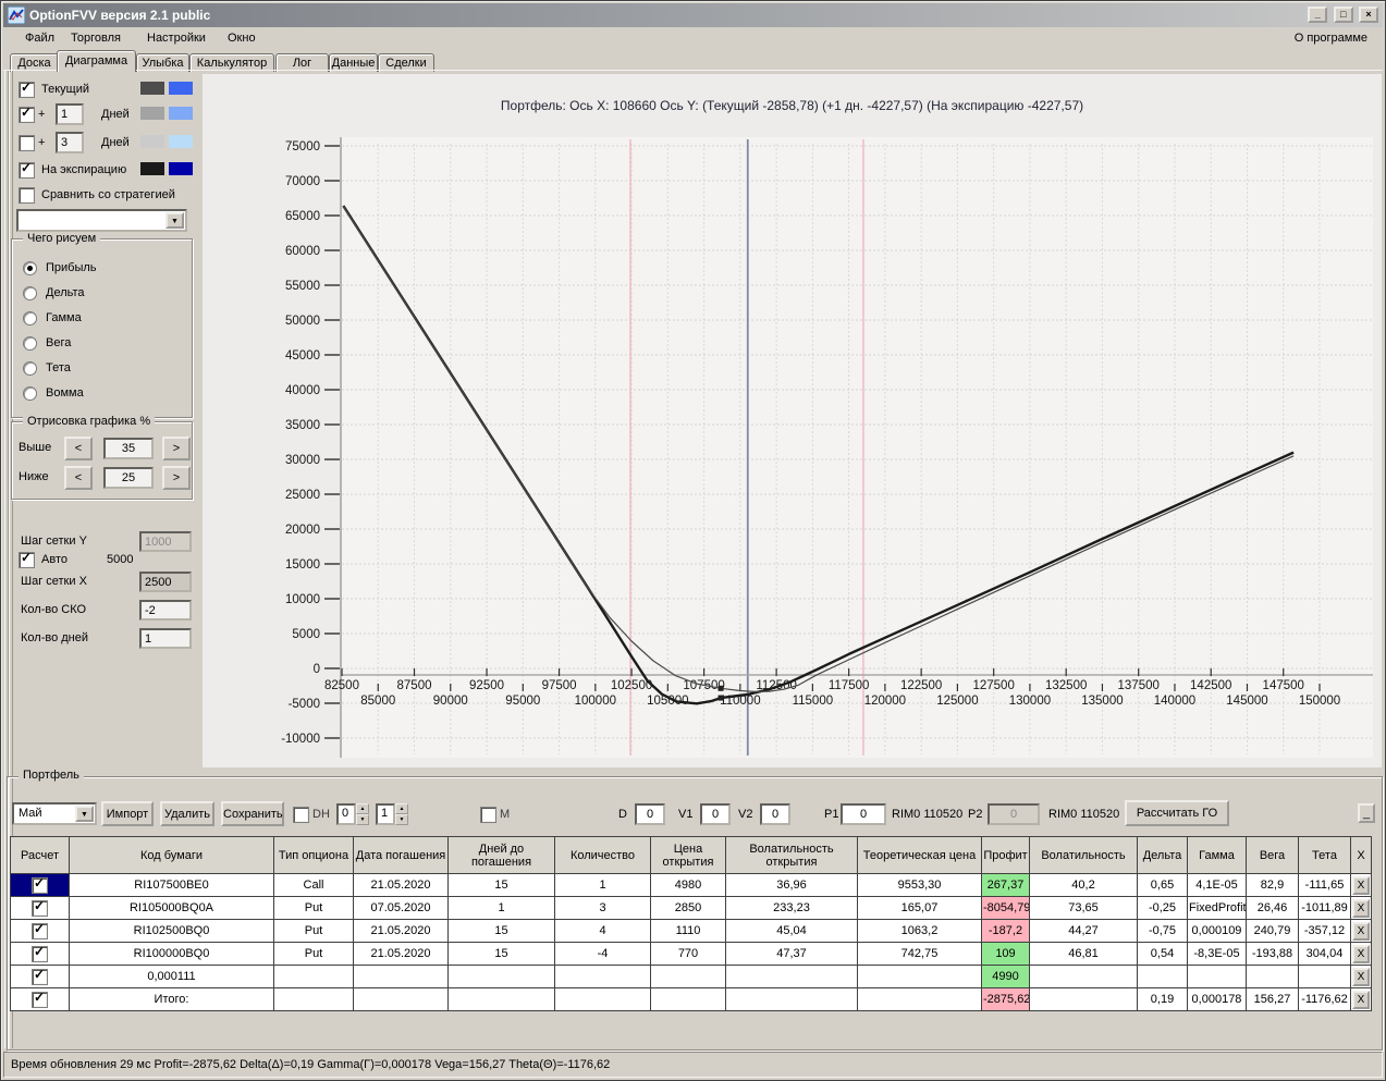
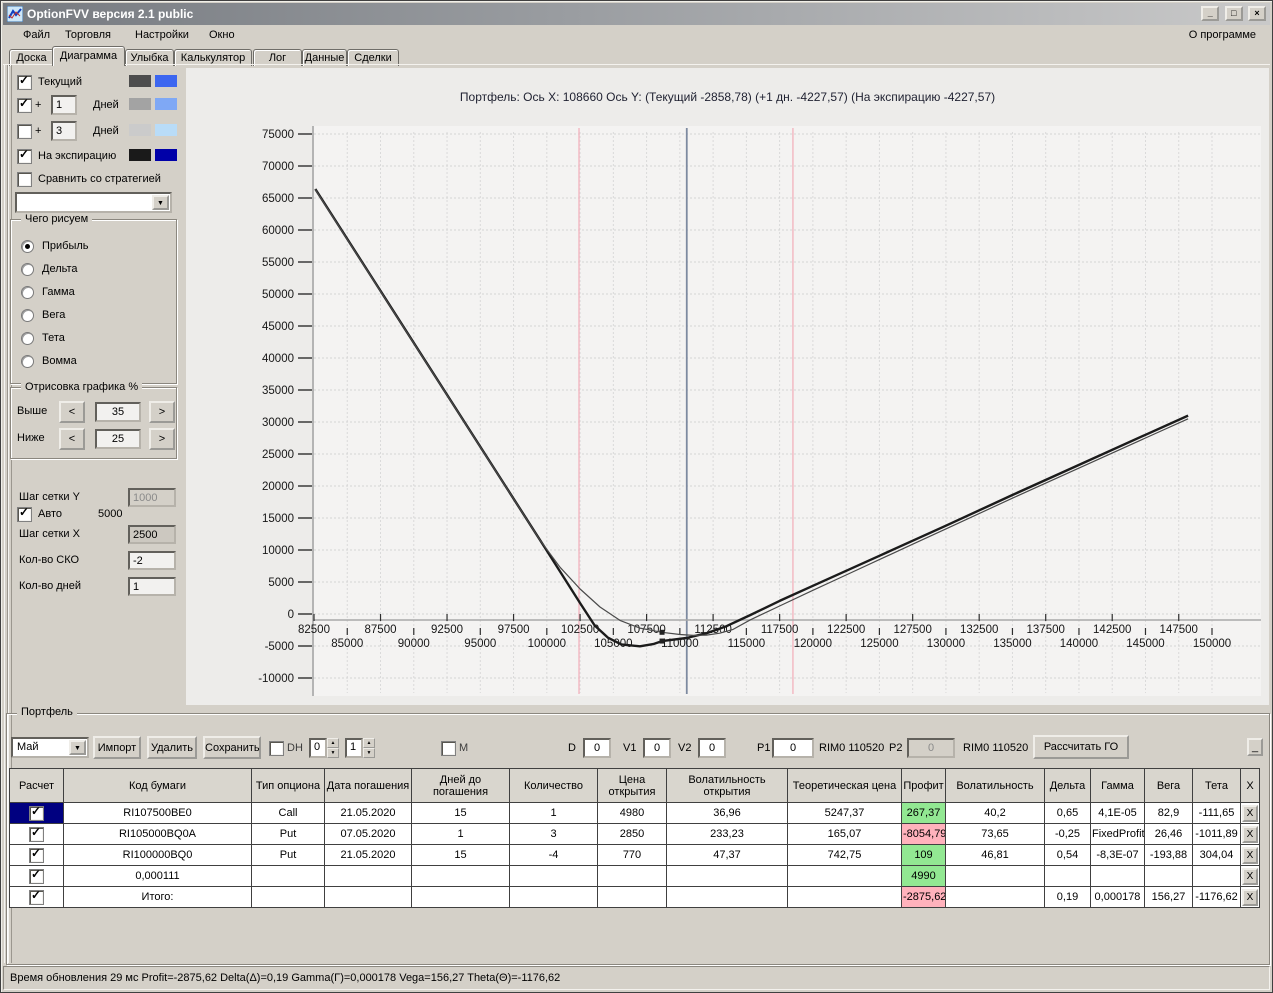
  OptionFVV версия 2.1 public
  _ □ ×
  Файл
  Торговля
  Настройки
  Окно
  О программе
  Доска
  Диаграмма
  Улыбка
  Калькулятор
  Лог
  Данные
  Сделки
  ✓
  Текущий
  ✓
  +
  1
  Дней
  +
  3
  Дней
  ✓
  На экспирацию
  Сравнить со стратегией
  Чего рисуем
  Прибыль
  Дельта
  Гамма
  Вега
  Тета
  Вомма
  Отрисовка графика %
  Выше
  <
  35
  >
  Ниже
  <
  25
  >
  Шаг сетки Y
  1000
  ✓
  Авто
  5000
  Шаг сетки X
  2500
  Кол-во СКО
  -2
  Кол-во дней
  1
  Портфель: Ось X: 108660 Ось Y: (Текущий -2858,78) (+1 дн. -4227,57) (На экспирацию -4227,57)
  75000
  70000
  65000
  60000
  55000
  50000
  45000
  40000
  35000
  30000
  25000
  20000
  15000
  10000
  5000
  0
  -5000
  -10000
  82500
  87500
  92500
  97500
  102500
  11200
  117500
  122500
  127500
  132500
  137500
  142500
  147500
  85000
  90000
  95000
  100000
  10500
  110000
  115000
  120000
  125000
  130000
  135000
  140000
  145000
  150000
  Портфель
  Май
  Импорт
  Удалить
  Сохранить
  DH
  0
  1
  M
  D
  0
  V1
  0
  V2
  0
  P1
  0
  RIM0 110520
  P2
  0
  RIM0 110520
  Рассчитать ГО
  _
  Расчет	Код бумаги	Тип опциона	Дата погашения	Дней до погашения	Количество	Цена открытия	Волатильность открытия	Теоретическая цена	Профит	Волатильность	Дельта	Гамма	Вега	Тета	X
- ✓	RI107500BE0	Call	21.05.2020	15	1	4980	36,96	9553,30	267,37	40,2	0,65	4,1E-05	82,9	-111,65	X
+ ✓	RI107500BE0	Call	21.05.2020	15	1	4980	36,96	5247,37	267,37	40,2	0,65	4,1E-05	82,9	-111,65	X
  ✓	RI105000BQ0A	Put	07.05.2020	1	3	2850	233,23	165,07	-8054,79	73,65	-0,25	FixedProfit	26,46	-1011,89	X
- ✓	RI102500BQ0	Put	21.05.2020	15	4	1110	45,04	1063,2	-187,2	44,27	-0,75	0,000109	240,79	-357,12	X
- ✓	RI100000BQ0	Put	21.05.2020	15	-4	770	47,37	742,75	109	46,81	0,54	-8,3E-05	-193,88	304,04	X
+ ✓	RI100000BQ0	Put	21.05.2020	15	-4	770	47,37	742,75	109	46,81	0,54	-8,3E-07	-193,88	304,04	X
  ✓	0,000111								4990						X
  ✓	Итого:								-2875,62		0,19	0,000178	156,27	-1176,62	X
  Время обновления 29 мс Profit=-2875,62 Delta(Δ)=0,19 Gamma(Γ)=0,000178 Vega=156,27 Theta(Θ)=-1176,62
